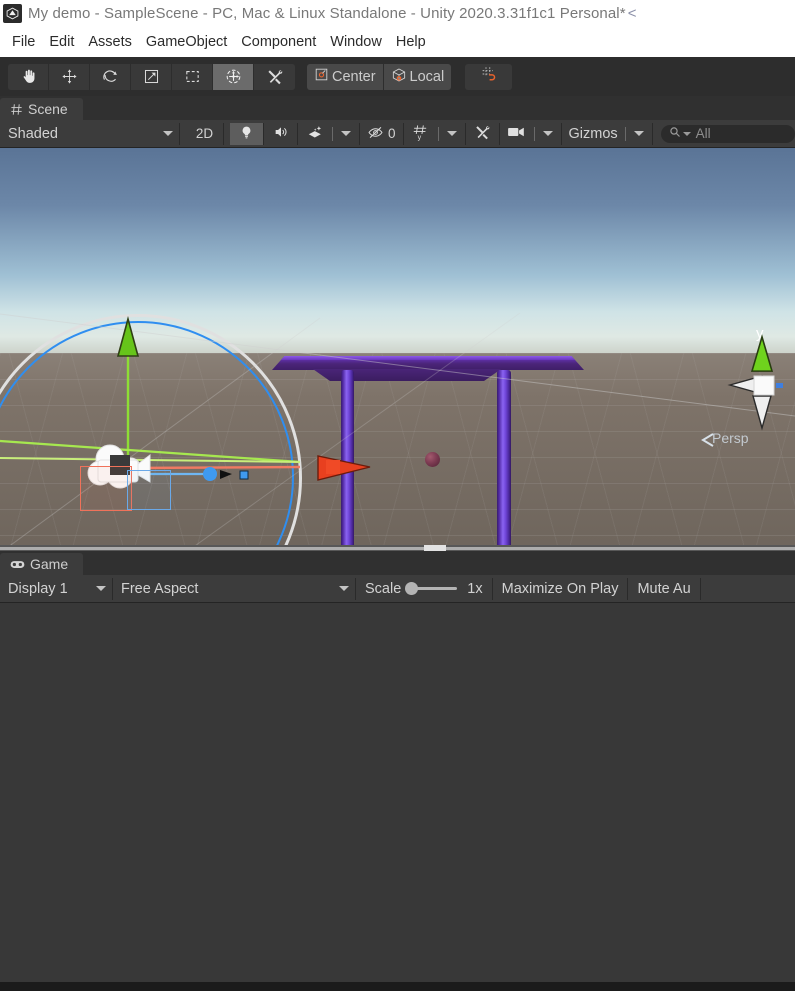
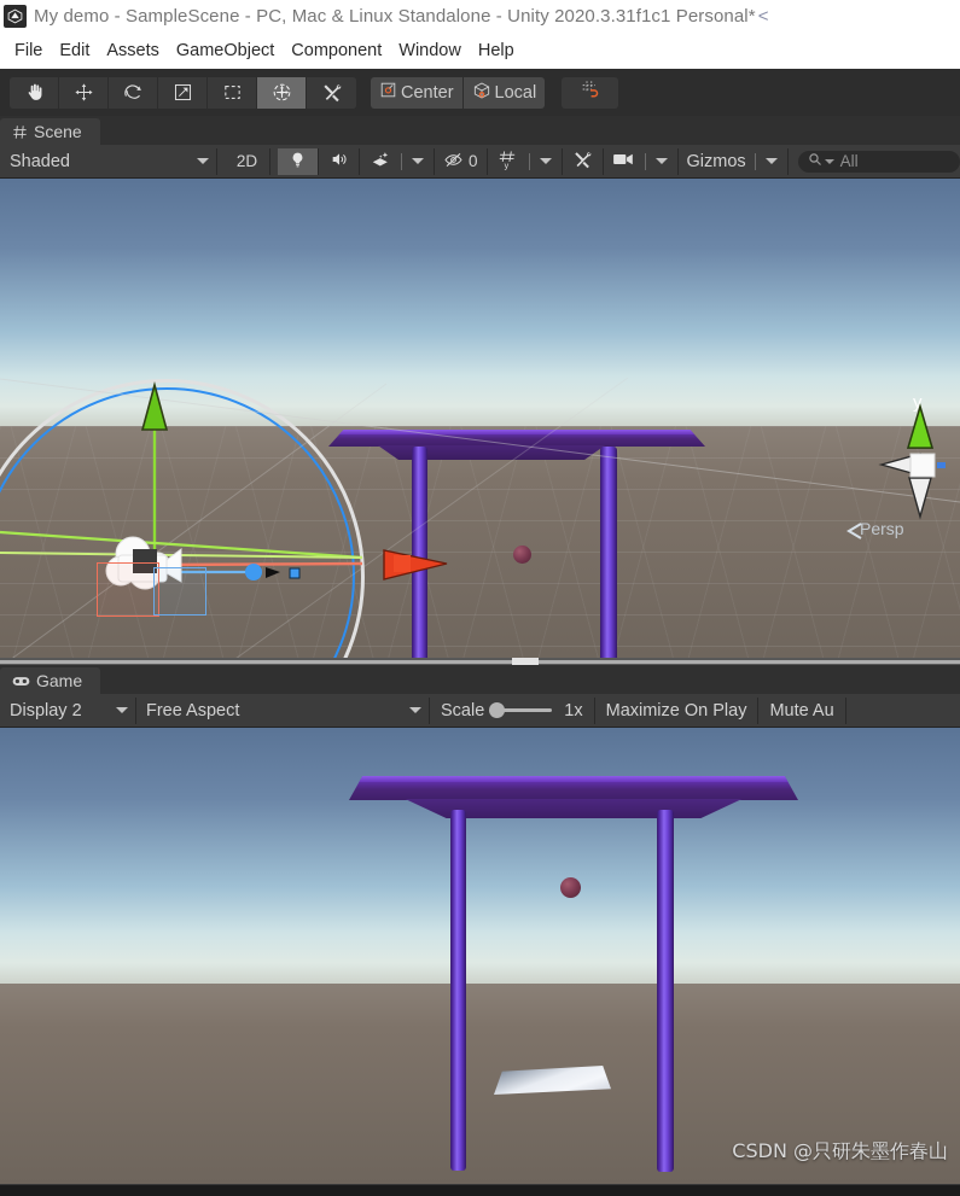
  My demo - SampleScene - PC, Mac & Linux Standalone - Unity 2020.3.31f1c1 Personal*
  <
  File
  Edit
  Assets
  GameObject
  Component
  Window
  Help
  Center
  Local
  Scene
  Shaded
  2D
  0
  y
  Gizmos
  All
  y
  Persp
  Game
- Display 1
+ Display 2
  Free Aspect
  Scale
  1x
  Maximize On Play
  Mute Au
+ CSDN @只研朱墨作春山
